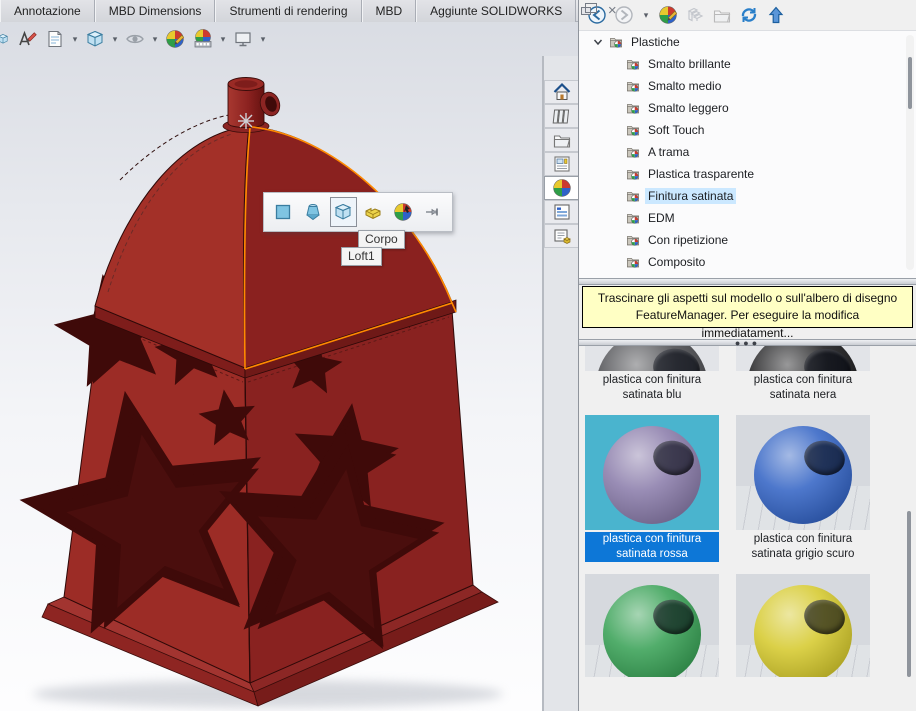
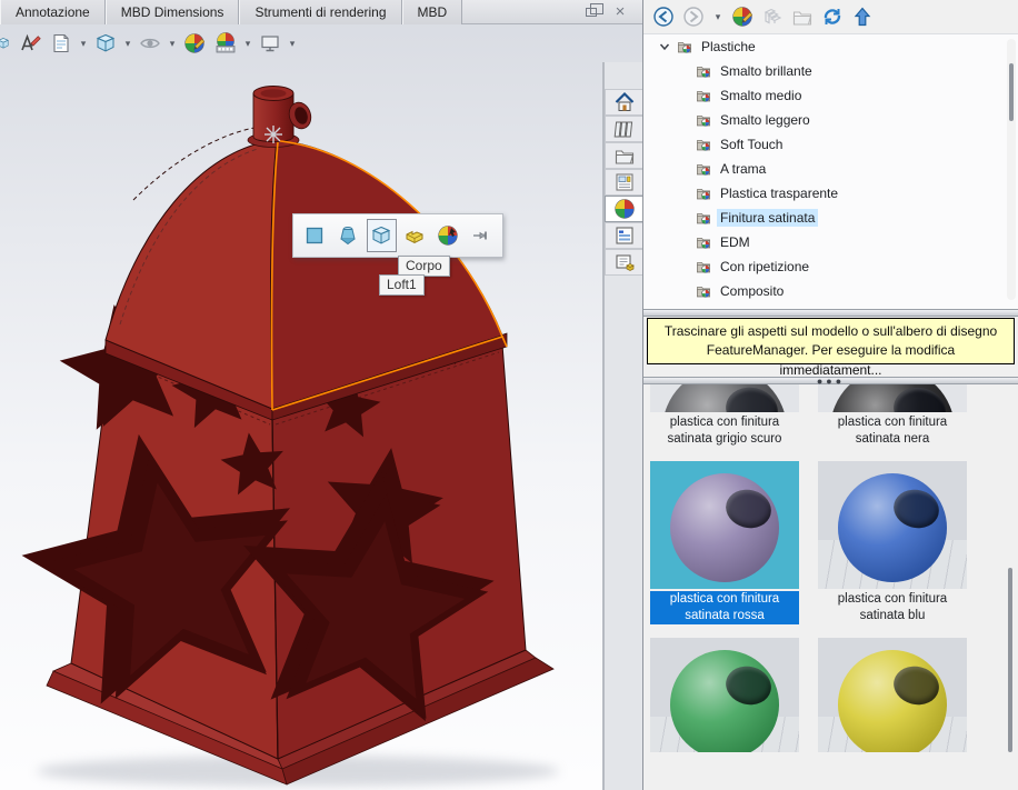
  Annotazione
  MBD Dimensions
  Strumenti di rendering
  MBD
- Aggiunte SOLIDWORKS
  ×
  ▾
  ▾
  ▾
  ▾
  ▾
  Corpo
  Loft1
  ▾
  Plastiche
  Smalto brillante
  Smalto medio
  Smalto leggero
  Soft Touch
  A trama
  Plastica trasparente
  Finitura satinata
  EDM
  Con ripetizione
  Composito
  Trascinare gli aspetti sul modello o sull'albero di disegno FeatureManager. Per eseguire la modifica immediatament...
  ●●●
- plastica con finitura satinata blu
+ plastica con finitura satinata grigio scuro
  plastica con finitura satinata nera
  plastica con finitura satinata rossa
- plastica con finitura satinata grigio scuro
+ plastica con finitura satinata blu
